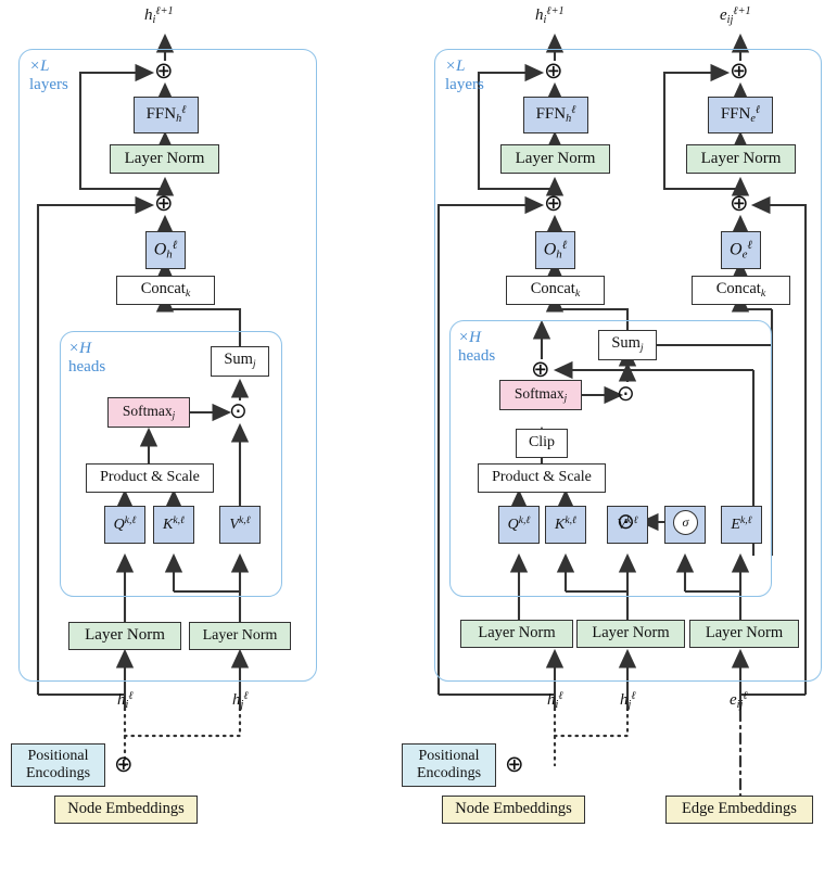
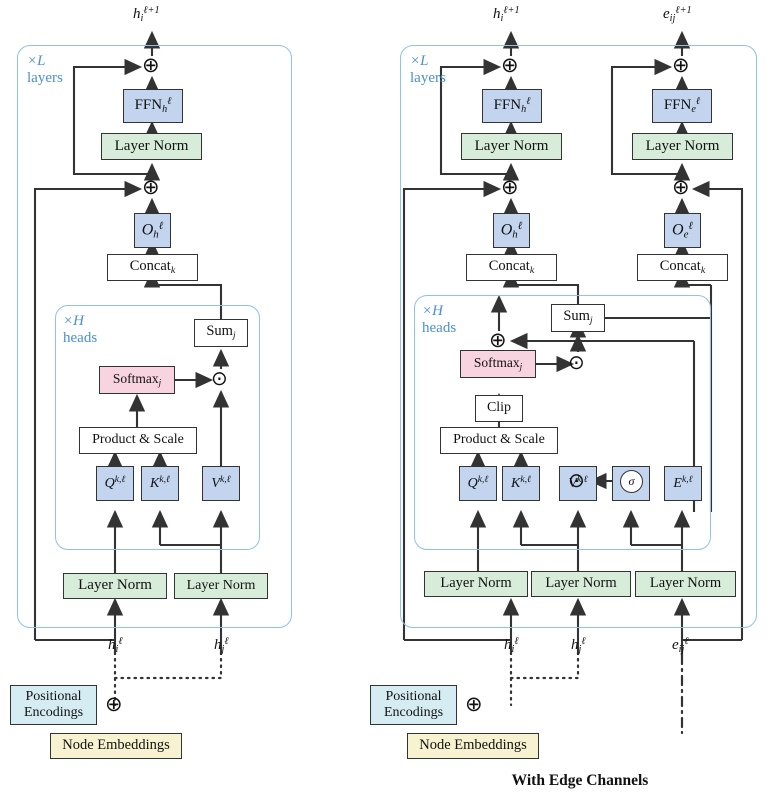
  ×L
  layers
  ×H
  heads
  hiℓ+1
  FFNhℓ
  Layer Norm
  Ohℓ
  Concatk
  Sumj
  Softmaxj
  Product & Scale
  Qk,ℓ
  Kk,ℓ
  Vk,ℓ
  Layer Norm
  Layer Norm
  Positional Encodings
  Node Embeddings
  hiℓ
  hjℓ
  ⊕
  ⊕
  ⊙
  ⊕
  ×L
  layers
  ×H
  heads
  hiℓ+1
  eijℓ+1
  FFNhℓ
  Layer Norm
  Ohℓ
  Concatk
  FFNeℓ
  Layer Norm
  Oeℓ
  Concatk
  Sumj
  Softmaxj
  Clip
  Product & Scale
  Qk,ℓ
  Kk,ℓ
  Vk,ℓ
  Ek,ℓ
  Layer Norm
  Layer Norm
  Layer Norm
  Positional Encodings
  Node Embeddings
- Edge Embeddings
  hiℓ
  hjℓ
  eijℓ
  ⊕
  ⊕
  ⊕
  ⊕
  ⊙
  ⊕
  ⊙
  ⊕
  σ
+ With Edge Channels
